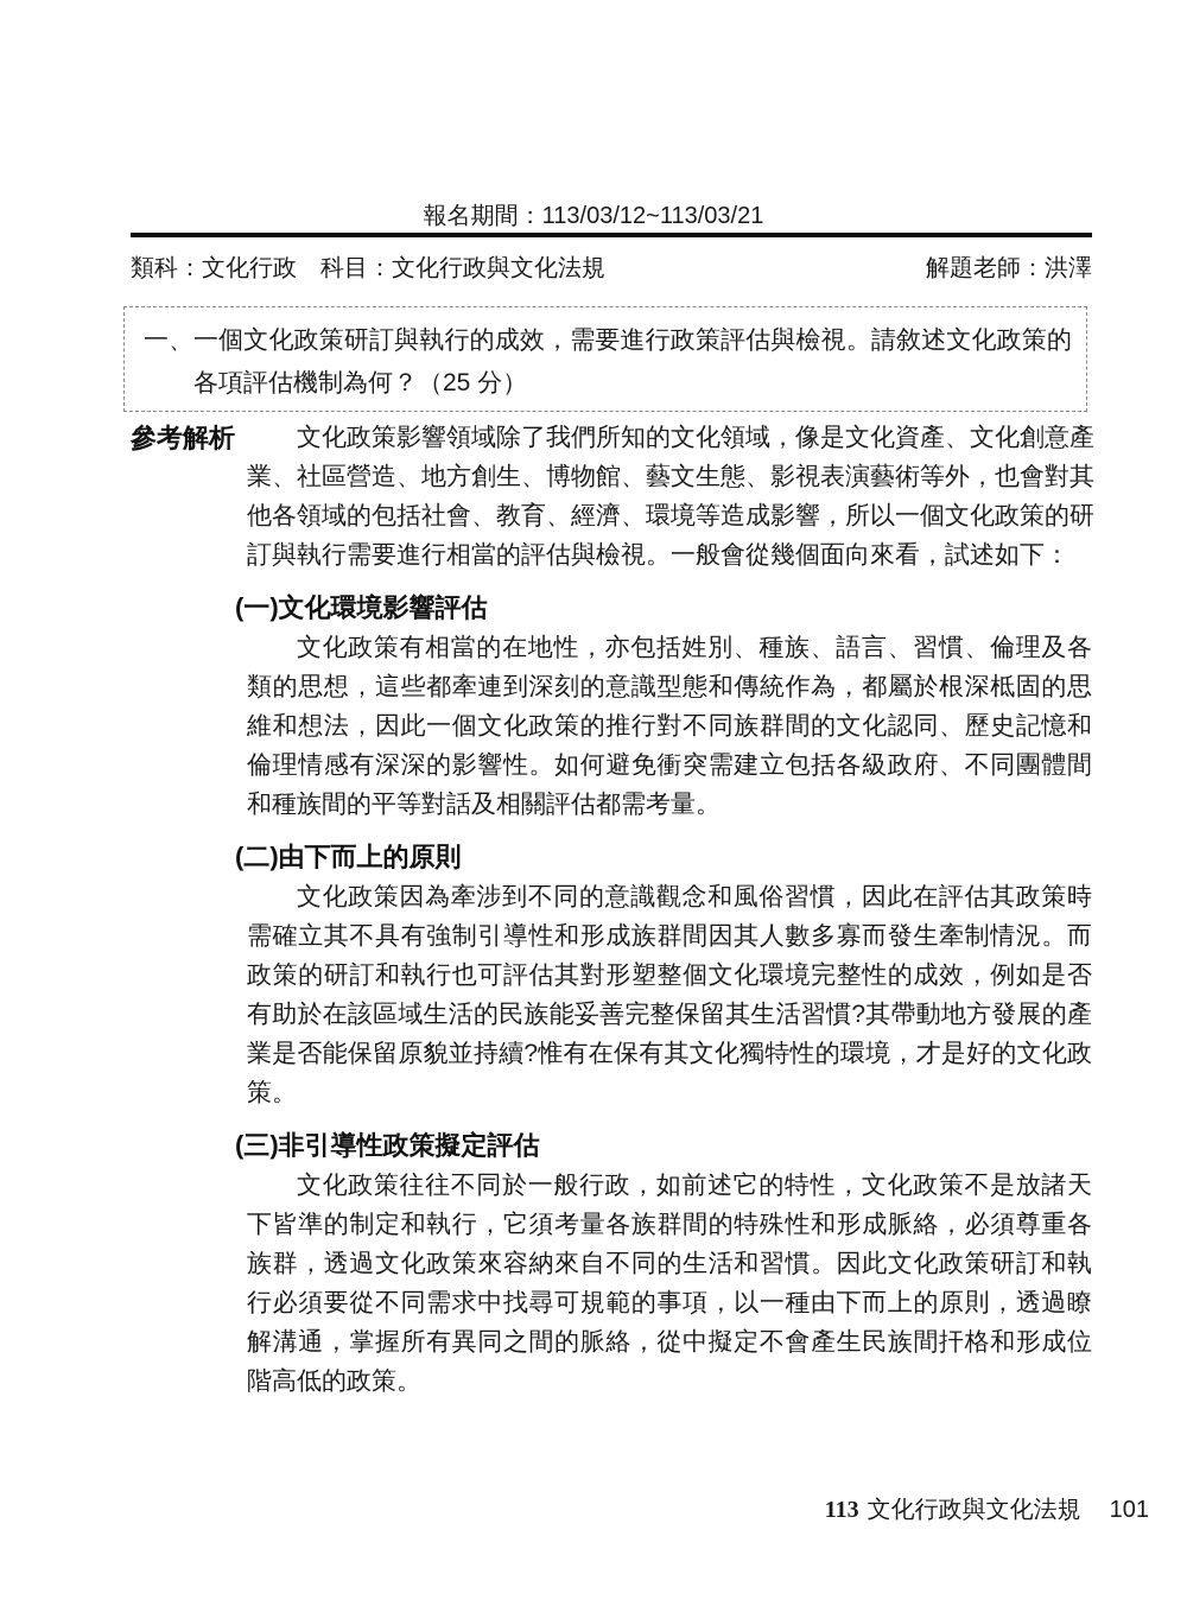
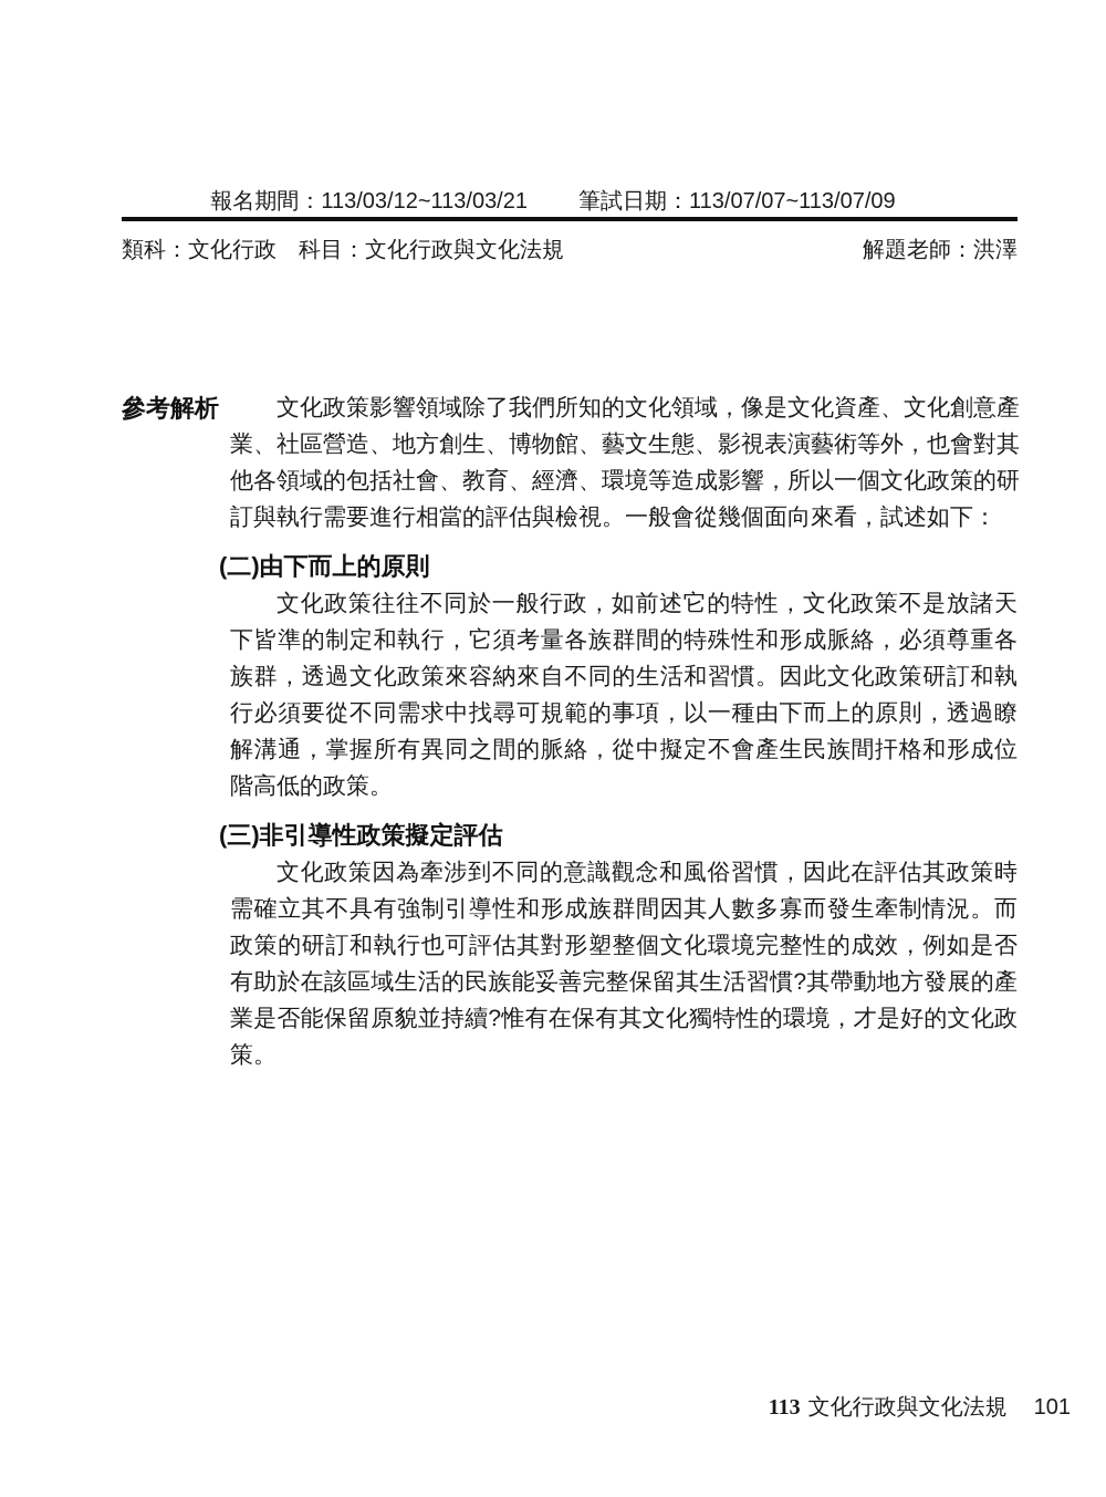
  報名期間：113/03/12~113/03/21
+ 筆試日期：113/07/07~113/07/09
  類科：文化行政 科目：文化行政與文化法規
  解題老師：洪澤
- 一、
- 一個文化政策研訂與執行的成效，需要進行政策評估與檢視。請敘述文化政策的各項評估機制為何？（25 分）
  參考解析
  文化政策影響領域除了我們所知的文化領域，像是文化資產、文化創意產業、社區營造、地方創生、博物館、藝文生態、影視表演藝術等外，也會對其他各領域的包括社會、教育、經濟、環境等造成影響，所以一個文化政策的研訂與執行需要進行相當的評估與檢視。一般會從幾個面向來看，試述如下：
- (一)文化環境影響評估
- 文化政策有相當的在地性，亦包括姓別、種族、語言、習慣、倫理及各類的思想，這些都牽連到深刻的意識型態和傳統作為，都屬於根深柢固的思維和想法，因此一個文化政策的推行對不同族群間的文化認同、歷史記憶和倫理情感有深深的影響性。如何避免衝突需建立包括各級政府、不同團體間和種族間的平等對話及相關評估都需考量。
  (二)由下而上的原則
- 文化政策因為牽涉到不同的意識觀念和風俗習慣，因此在評估其政策時需確立其不具有強制引導性和形成族群間因其人數多寡而發生牽制情況。而政策的研訂和執行也可評估其對形塑整個文化環境完整性的成效，例如是否有助於在該區域生活的民族能妥善完整保留其生活習慣?其帶動地方發展的產業是否能保留原貌並持續?惟有在保有其文化獨特性的環境，才是好的文化政策。
+ 文化政策往往不同於一般行政，如前述它的特性，文化政策不是放諸天下皆準的制定和執行，它須考量各族群間的特殊性和形成脈絡，必須尊重各族群，透過文化政策來容納來自不同的生活和習慣。因此文化政策研訂和執行必須要從不同需求中找尋可規範的事項，以一種由下而上的原則，透過瞭解溝通，掌握所有異同之間的脈絡，從中擬定不會產生民族間扞格和形成位階高低的政策。
  (三)非引導性政策擬定評估
- 文化政策往往不同於一般行政，如前述它的特性，文化政策不是放諸天下皆準的制定和執行，它須考量各族群間的特殊性和形成脈絡，必須尊重各族群，透過文化政策來容納來自不同的生活和習慣。因此文化政策研訂和執行必須要從不同需求中找尋可規範的事項，以一種由下而上的原則，透過瞭解溝通，掌握所有異同之間的脈絡，從中擬定不會產生民族間扞格和形成位階高低的政策。
+ 文化政策因為牽涉到不同的意識觀念和風俗習慣，因此在評估其政策時需確立其不具有強制引導性和形成族群間因其人數多寡而發生牽制情況。而政策的研訂和執行也可評估其對形塑整個文化環境完整性的成效，例如是否有助於在該區域生活的民族能妥善完整保留其生活習慣?其帶動地方發展的產業是否能保留原貌並持續?惟有在保有其文化獨特性的環境，才是好的文化政策。
  113
  文化行政與文化法規
  101
